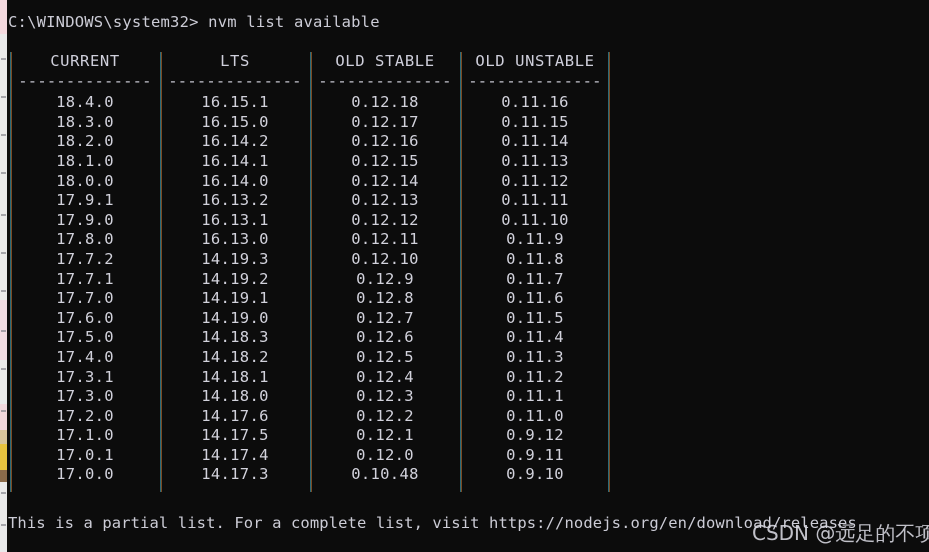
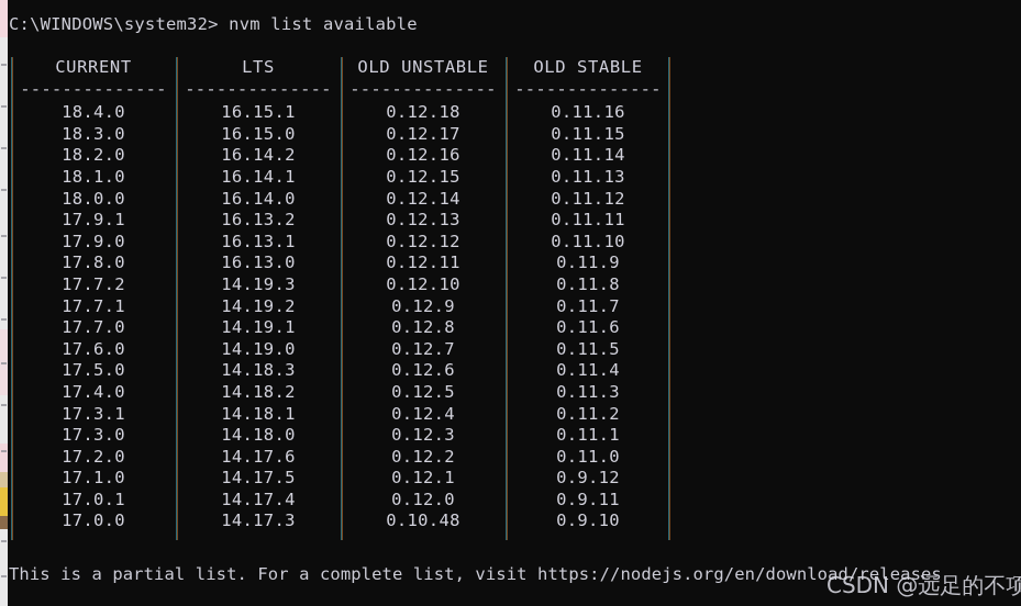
  C:\WINDOWS\system32> nvm list available
  CURRENT
  --------------
  18.4.0
  18.3.0
  18.2.0
  18.1.0
  18.0.0
  17.9.1
  17.9.0
  17.8.0
  17.7.2
  17.7.1
  17.7.0
  17.6.0
  17.5.0
  17.4.0
  17.3.1
  17.3.0
  17.2.0
  17.1.0
  17.0.1
  17.0.0
  LTS
  --------------
  16.15.1
  16.15.0
  16.14.2
  16.14.1
  16.14.0
  16.13.2
  16.13.1
  16.13.0
  14.19.3
  14.19.2
  14.19.1
  14.19.0
  14.18.3
  14.18.2
  14.18.1
  14.18.0
  14.17.6
  14.17.5
  14.17.4
  14.17.3
- OLD STABLE
+ OLD UNSTABLE
  --------------
  0.12.18
  0.12.17
  0.12.16
  0.12.15
  0.12.14
  0.12.13
  0.12.12
  0.12.11
  0.12.10
  0.12.9
  0.12.8
  0.12.7
  0.12.6
  0.12.5
  0.12.4
  0.12.3
  0.12.2
  0.12.1
  0.12.0
  0.10.48
- OLD UNSTABLE
+ OLD STABLE
  --------------
  0.11.16
  0.11.15
  0.11.14
  0.11.13
  0.11.12
  0.11.11
  0.11.10
  0.11.9
  0.11.8
  0.11.7
  0.11.6
  0.11.5
  0.11.4
  0.11.3
  0.11.2
  0.11.1
  0.11.0
  0.9.12
  0.9.11
  0.9.10
  This is a partial list. For a complete list, visit https://nodejs.org/en/download/releases
  CSDN @远足的不项
